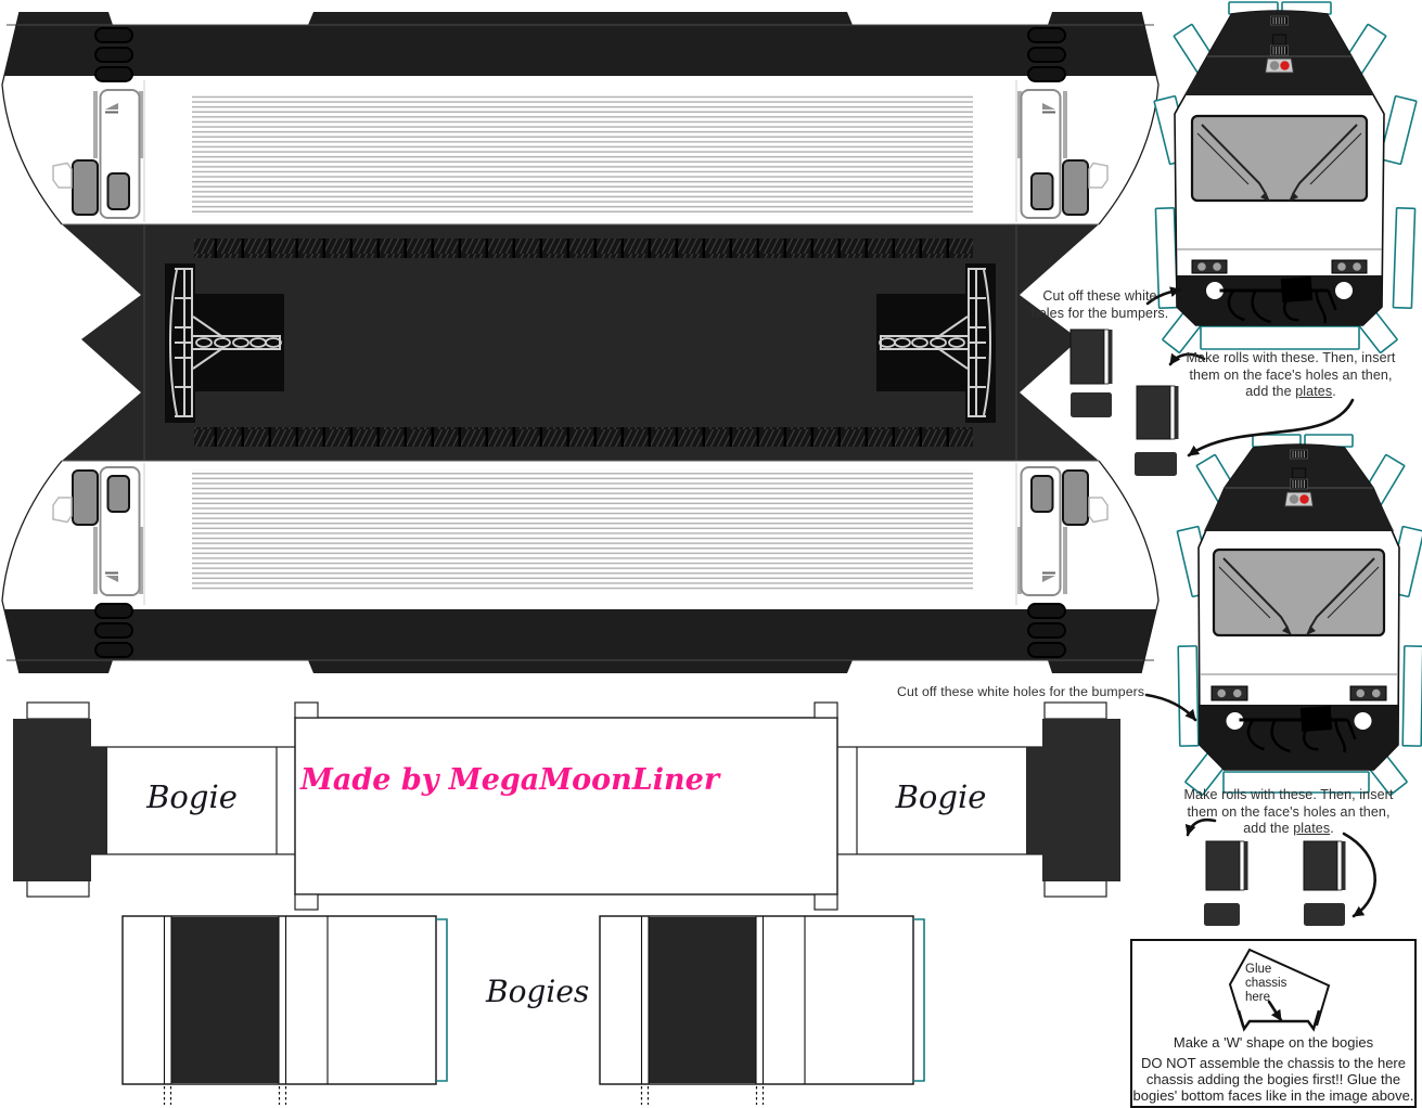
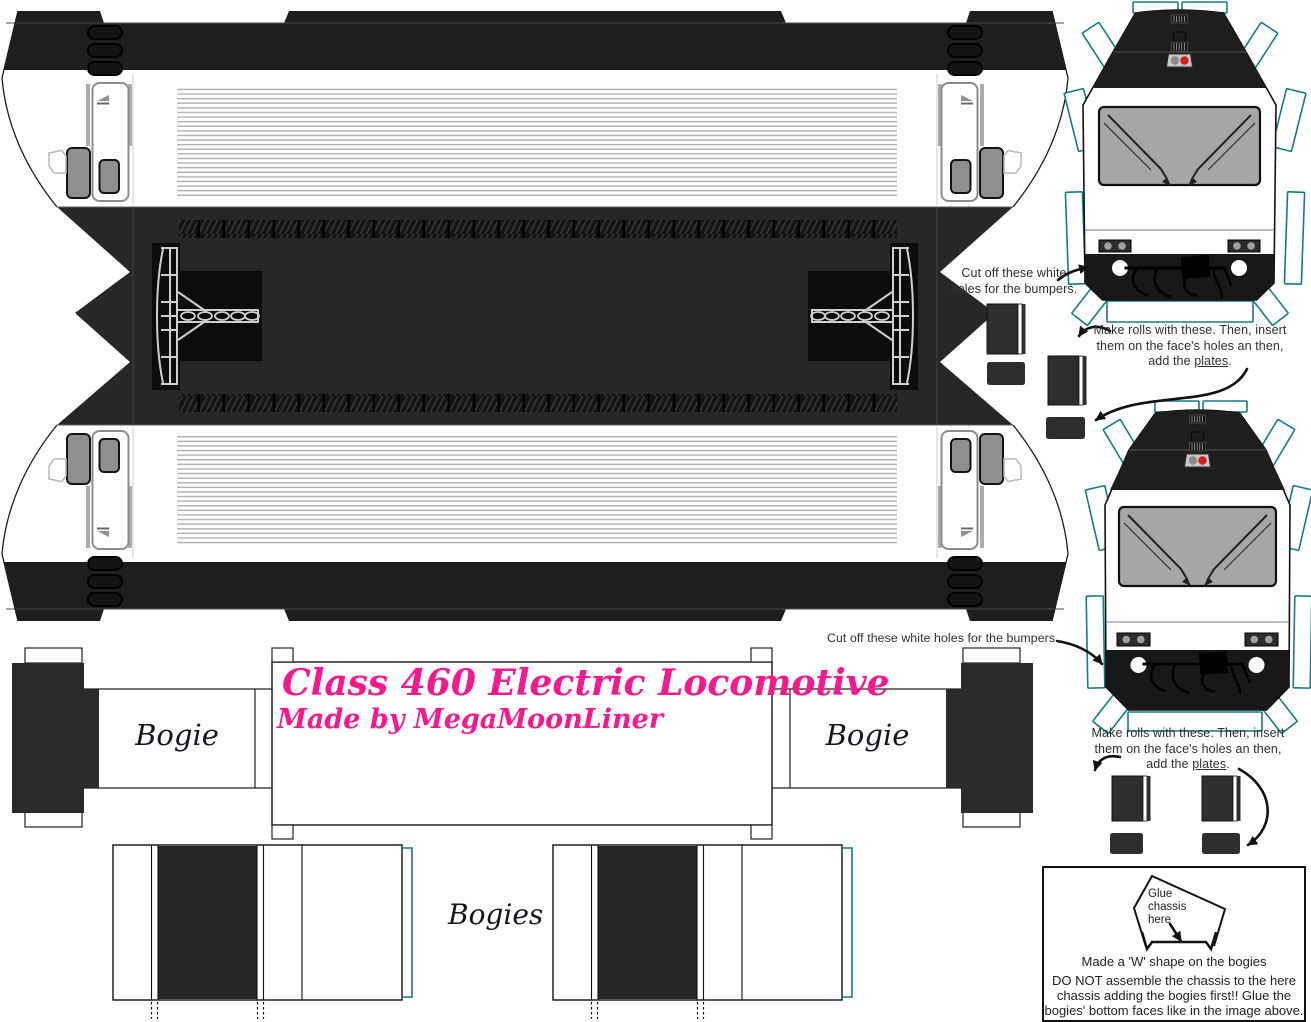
  Cut off these white holes for the bumpers.
  Make rolls with these. Then, insert
  them on the face's holes an then,
  add the plates.
  Cut off these white holes for the bumpers.
  Make rolls with these. Then, insert
  them on the face's holes an then,
  add the plates.
+ Class 460 Electric Locomotive
  Made by MegaMoonLiner
  Bogie
  Bogie
  Bogies
  Glue
  chassis
  here
- Make a 'W' shape on the bogies
+ Made a 'W' shape on the bogies
  DO NOT assemble the chassis to the here
  chassis adding the bogies first!! Glue the
  bogies' bottom faces like in the image above.
